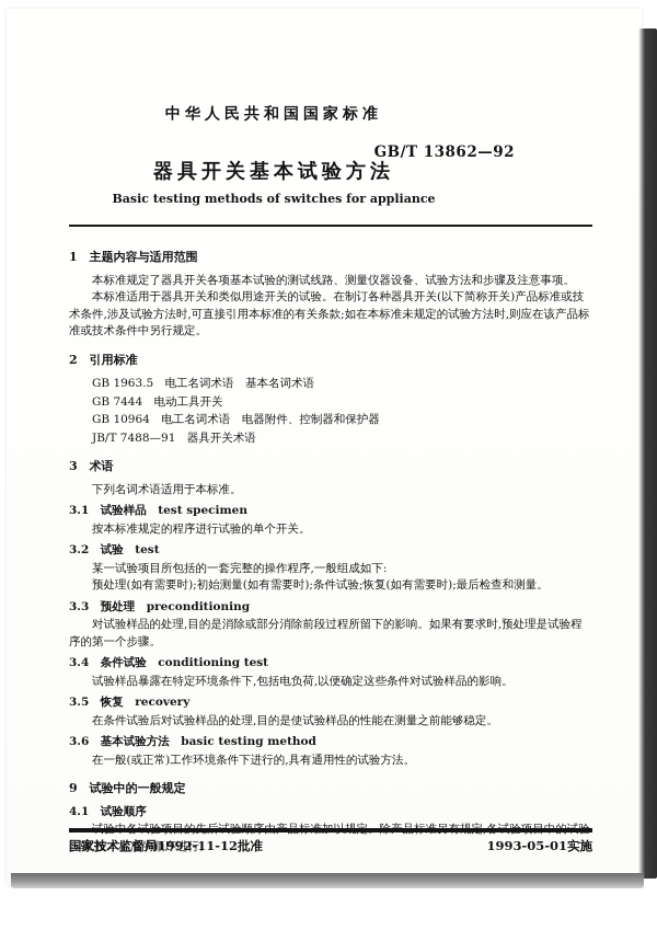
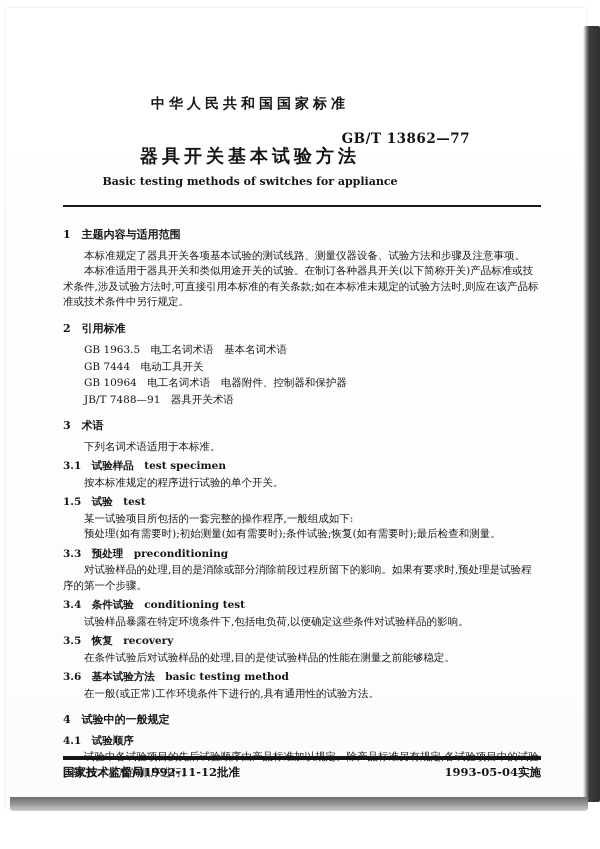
  中华人民共和国国家标准
- GB/T 13862—92
+ GB/T 13862—77
  器具开关基本试验方法
  Basic testing methods of switches for appliance
  1 主题内容与适用范围
  本标准规定了器具开关各项基本试验的测试线路、测量仪器设备、试验方法和步骤及注意事项。
  本标准适用于器具开关和类似用途开关的试验。在制订各种器具开关(以下简称开关)产品标准或技术条件,涉及试验方法时,可直接引用本标准的有关条款;如在本标准未规定的试验方法时,则应在该产品标准或技术条件中另行规定。
  2 引用标准
  GB 1963.5 电工名词术语 基本名词术语
  GB 7444 电动工具开关
  GB 10964 电工名词术语 电器附件、控制器和保护器
  JB/T 7488—91 器具开关术语
  3 术语
  下列名词术语适用于本标准。
  3.1 试验样品 test specimen
  按本标准规定的程序进行试验的单个开关。
- 3.2 试验 test
+ 1.5 试验 test
  某一试验项目所包括的一套完整的操作程序,一般组成如下:
  预处理(如有需要时);初始测量(如有需要时);条件试验;恢复(如有需要时);最后检查和测量。
  3.3 预处理 preconditioning
  对试验样品的处理,目的是消除或部分消除前段过程所留下的影响。如果有要求时,预处理是试验程序的第一个步骤。
  3.4 条件试验 conditioning test
  试验样品暴露在特定环境条件下,包括电负荷,以便确定这些条件对试验样品的影响。
  3.5 恢复 recovery
  在条件试验后对试验样品的处理,目的是使试验样品的性能在测量之前能够稳定。
  3.6 基本试验方法 basic testing method
  在一般(或正常)工作环境条件下进行的,具有通用性的试验方法。
- 9 试验中的一般规定
+ 4 试验中的一般规定
  4.1 试验顺序
  国家技术监督局1992-11-12批准
- 1993-05-01实施
+ 1993-05-04实施
